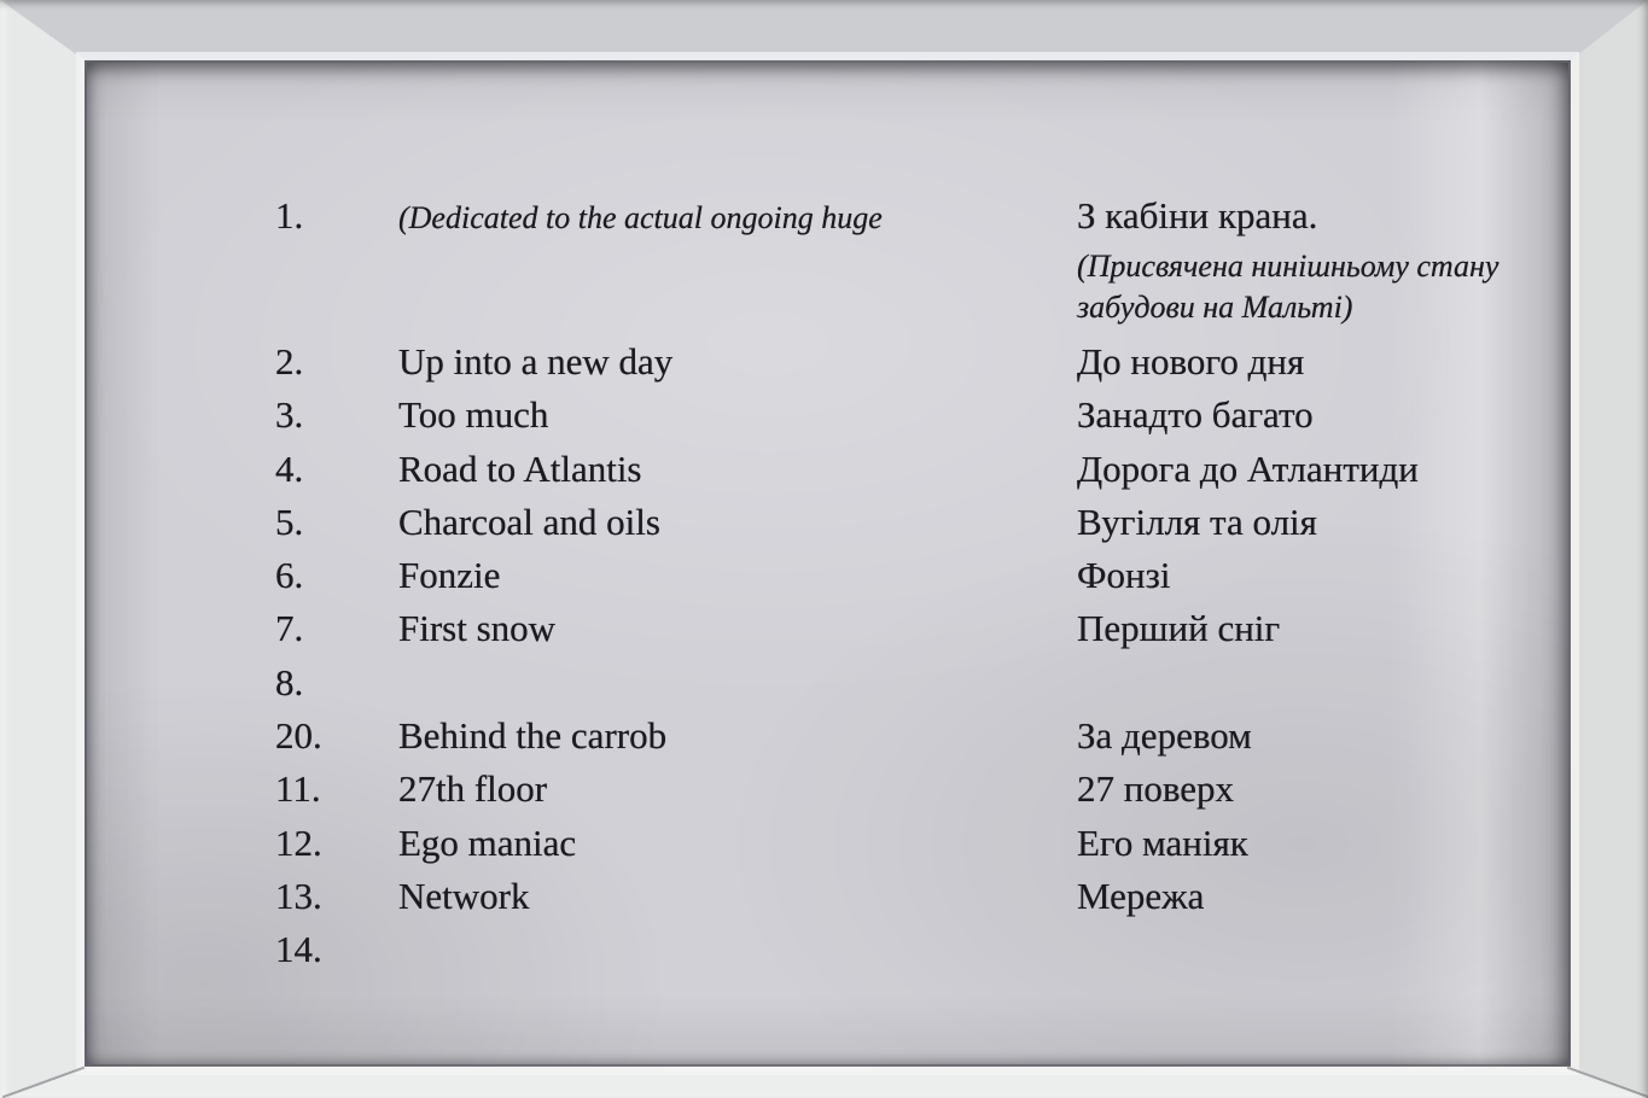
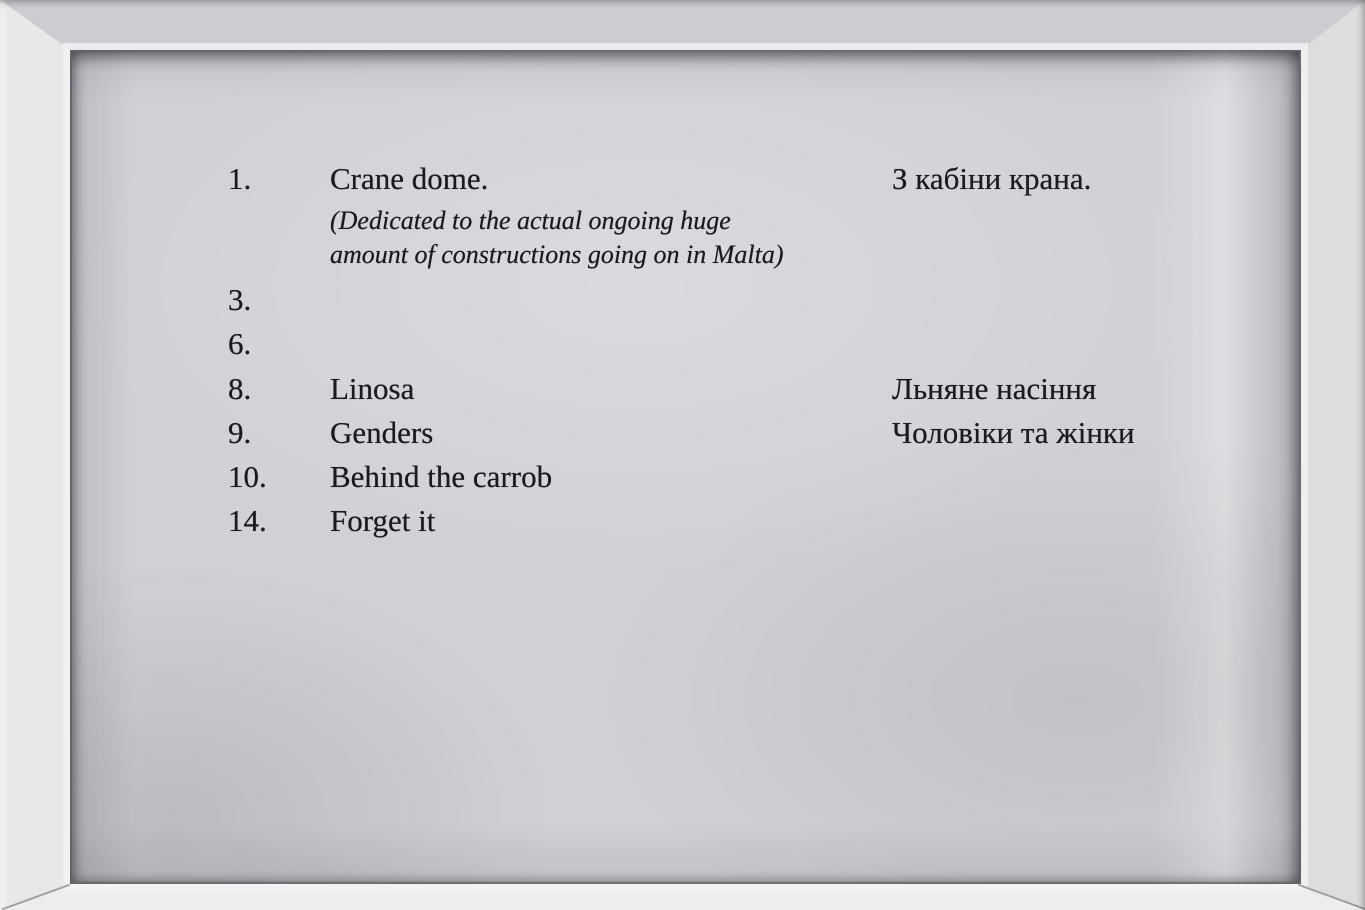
  1.
+ Crane dome.
  (Dedicated to the actual ongoing huge
+ amount of constructions going on in Malta)
  З кабіни крана.
- (Присвячена нинішньому стану
- забудови на Мальті)
- 2.
- Up into a new day
- До нового дня
  3.
- Too much
- Занадто багато
- 4.
- Road to Atlantis
- Дорога до Атлантиди
- 5.
- Charcoal and oils
- Вугілля та олія
  6.
- Fonzie
- Фонзі
- 7.
- First snow
- Перший сніг
  8.
+ Linosa
+ Льняне насіння
+ 9.
+ Genders
+ Чоловіки та жінки
- 20.
+ 10.
  Behind the carrob
- За деревом
- 11.
- 27th floor
- 27 поверх
- 12.
- Ego maniac
- Его маніяк
- 13.
- Network
- Мережа
  14.
+ Forget it
